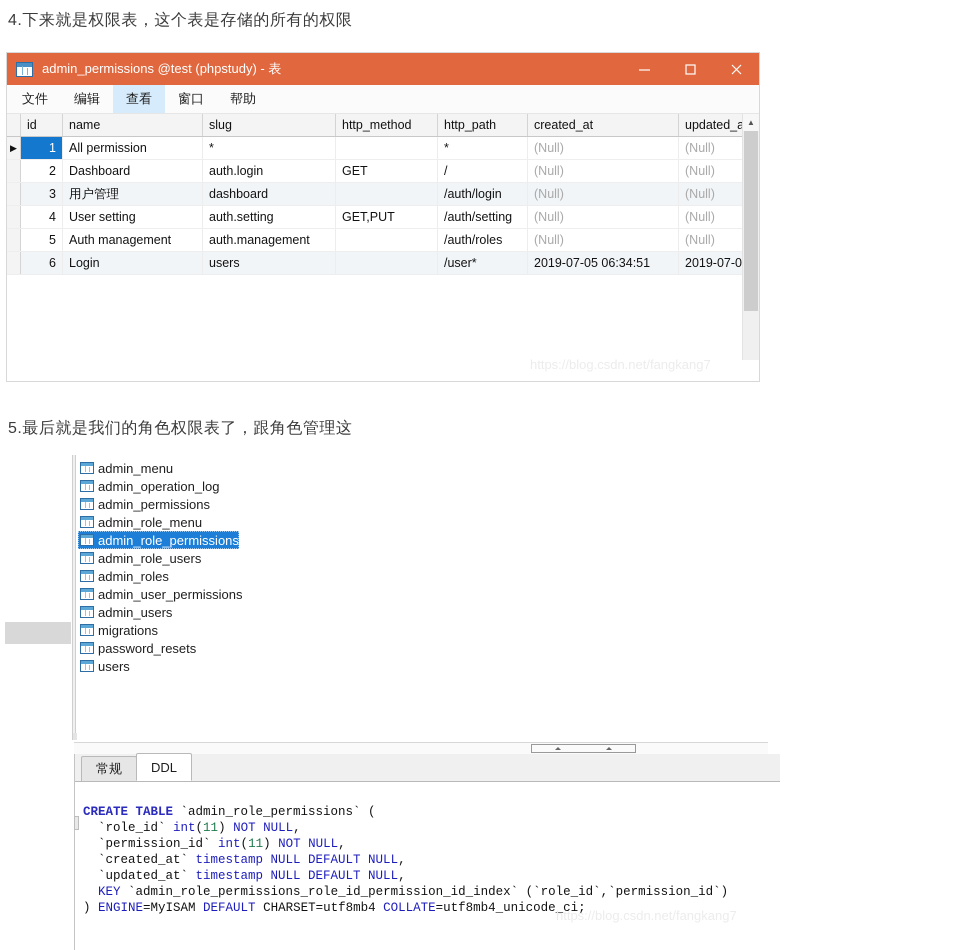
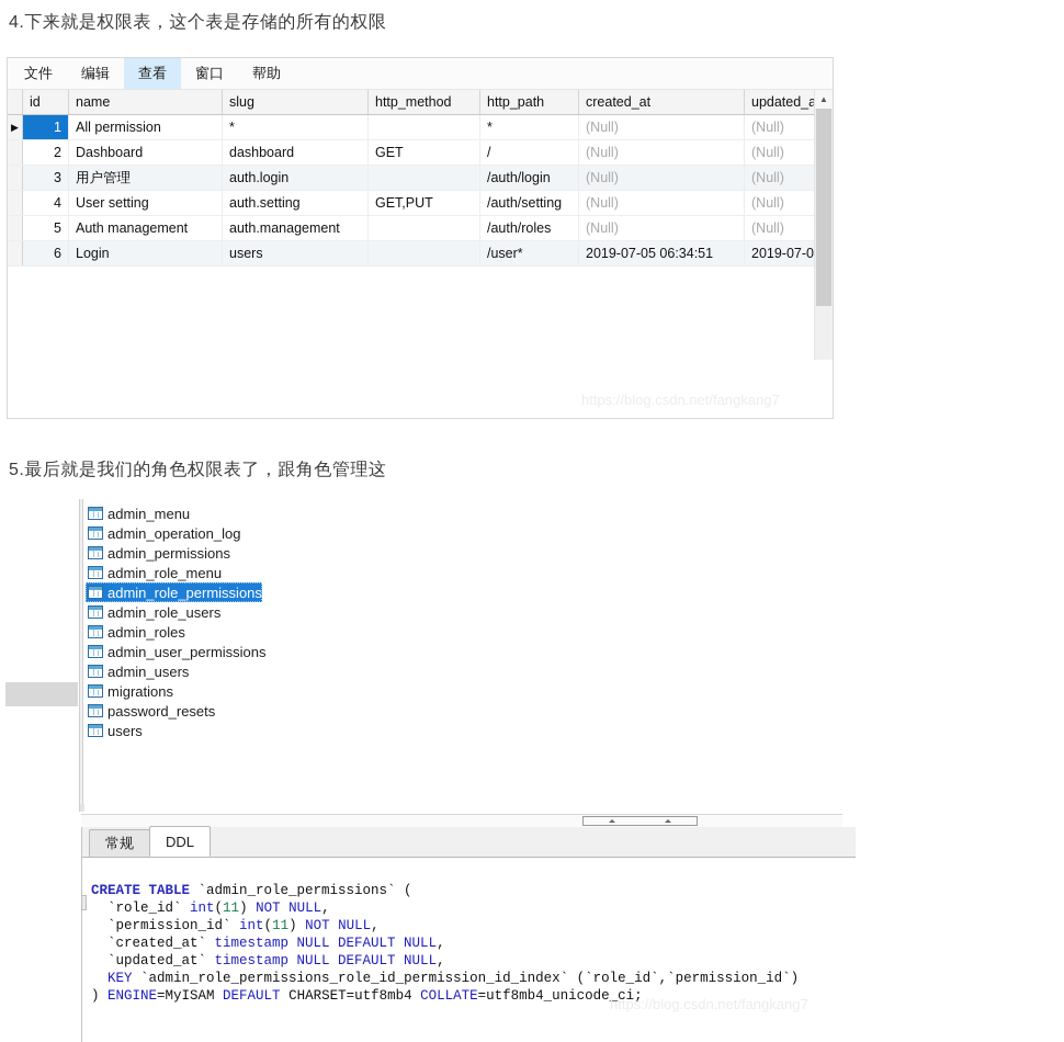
  4.下来就是权限表，这个表是存储的所有的权限
- admin_permissions @test (phpstudy) - 表
  文件
  编辑
  查看
  窗口
  帮助
  id
  name
  slug
  http_method
  http_path
  created_at
  updated_a
  ▶
  1
  All permission
  *
  *
  (Null)
  (Null)
  2
  Dashboard
- auth.login
+ dashboard
  GET
  /
  (Null)
  (Null)
  3
  用户管理
- dashboard
+ auth.login
  /auth/login
  (Null)
  (Null)
  4
  User setting
  auth.setting
  GET,PUT
  /auth/setting
  (Null)
  (Null)
  5
  Auth management
  auth.management
  /auth/roles
  (Null)
  (Null)
  6
  Login
  users
  /user*
  2019-07-05 06:34:51
  2019-07-0
  ▲
  5.最后就是我们的角色权限表了，跟角色管理这
  admin_menu
  admin_operation_log
  admin_permissions
  admin_role_menu
  admin_role_permissions
  admin_role_users
  admin_roles
  admin_user_permissions
  admin_users
  migrations
  password_resets
  users
  常规
  DDL
  CREATE TABLE `admin_role_permissions` ( `role_id` int(11) NOT NULL, `permission_id` int(11) NOT NULL, `created_at` timestamp NULL DEFAULT NULL, `updated_at` timestamp NULL DEFAULT NULL, KEY `admin_role_permissions_role_id_permission_id_index` (`role_id`,`permission_id`) ) ENGINE=MyISAM DEFAULT CHARSET=utf8mb4 COLLATE=utf8mb4_unicode_ci;
  https://blog.csdn.net/fangkang7
